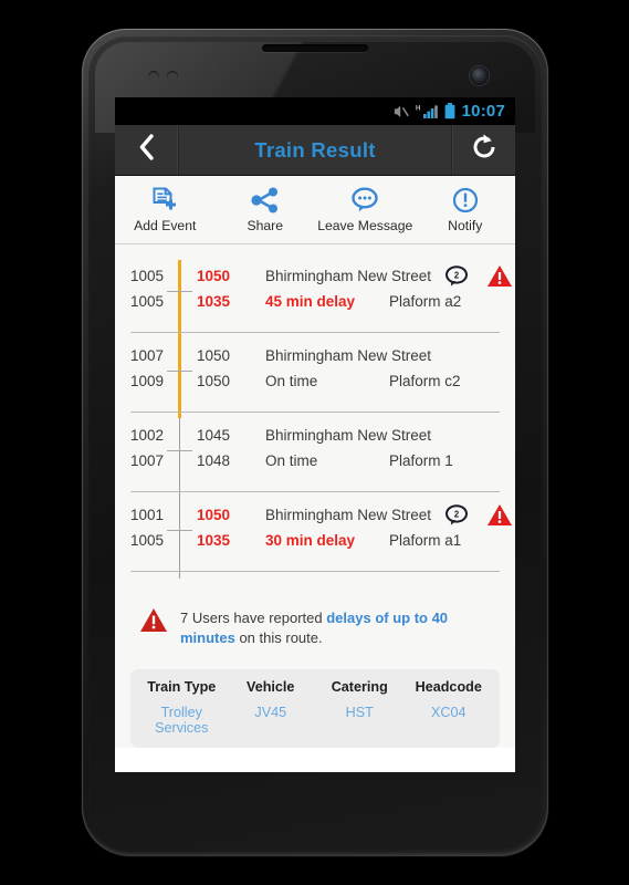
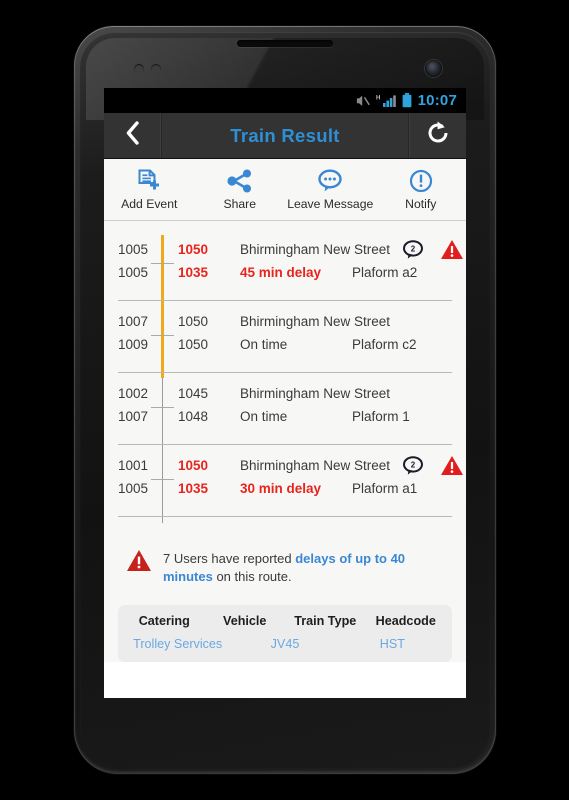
  10:07
  Train Result
  Add Event
  Share
  Leave Message
  Notify
  1005
  1050
  Bhirmingham New Street
  1005
  1035
  45 min delay
  Plaform a2
  2
  1007
  1050
  Bhirmingham New Street
  1009
  1050
  On time
  Plaform c2
  1002
  1045
  Bhirmingham New Street
  1007
  1048
  On time
  Plaform 1
  1001
  1050
  Bhirmingham New Street
  1005
  1035
  30 min delay
  Plaform a1
  2
  7 Users have reported delays of up to 40 minutes on this route.
- Train Type
+ Catering
  Vehicle
- Catering
+ Train Type
  Headcode
  Trolley Services
  JV45
  HST
- XC04
